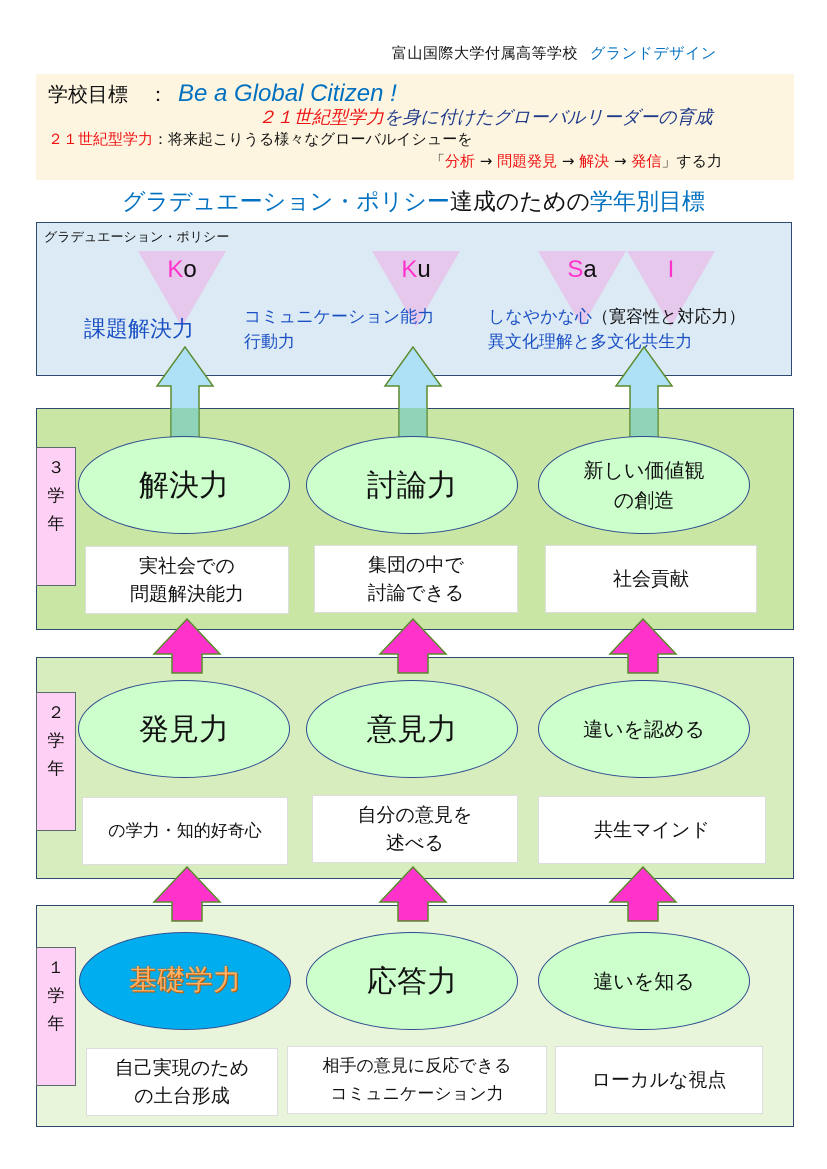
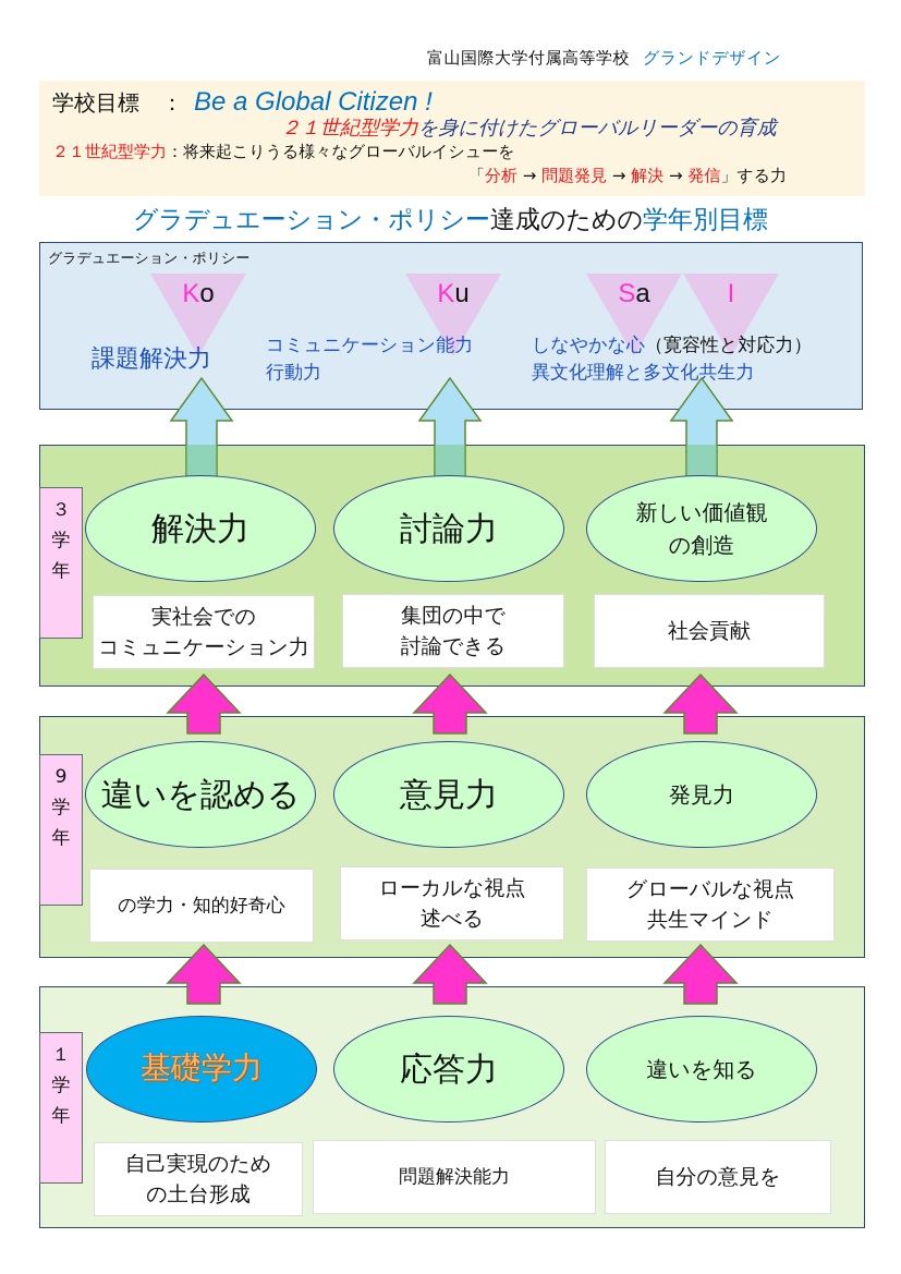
  富山国際大学付属高等学校 グランドデザイン
  学校目標 ： Be a Global Citizen !
  ２１世紀型学力を身に付けたグローバルリーダーの育成
  ２１世紀型学力：将来起こりうる様々なグローバルイシューを
  「分析 → 問題発見 → 解決 → 発信」する力
  グラデュエーション・ポリシー達成のための学年別目標
  グラデュエーション・ポリシー
  Ko
  Ku
  Sa
  I
  課題解決力
  コミュニケーション能力
  行動力
  しなやかな心（寛容性と対応力）
  異文化理解と多文化共生力
  ３
  学
  年
  解決力
  討論力
  新しい価値観
  の創造
  実社会での
- 問題解決能力
+ コミュニケーション力
  集団の中で
  討論できる
  社会貢献
- ２
+ 9
  学
  年
- 発見力
+ 違いを認める
  意見力
- 違いを認める
+ 発見力
  の学力・知的好奇心
- 自分の意見を
+ ローカルな視点
  述べる
+ グローバルな視点
  共生マインド
  １
  学
  年
  基礎学力
  応答力
  違いを知る
  自己実現のため
  の土台形成
- 相手の意見に反応できる
- コミュニケーション力
+ 問題解決能力
- ローカルな視点
+ 自分の意見を
